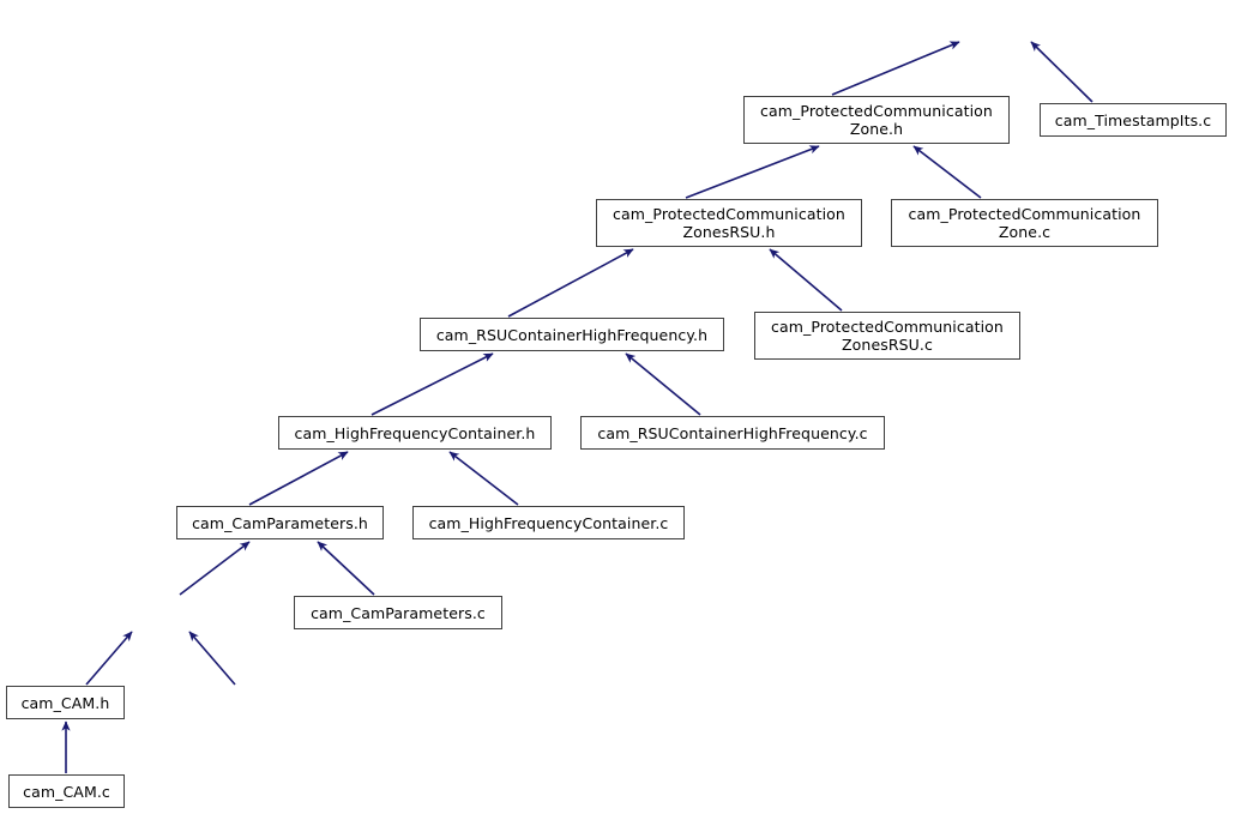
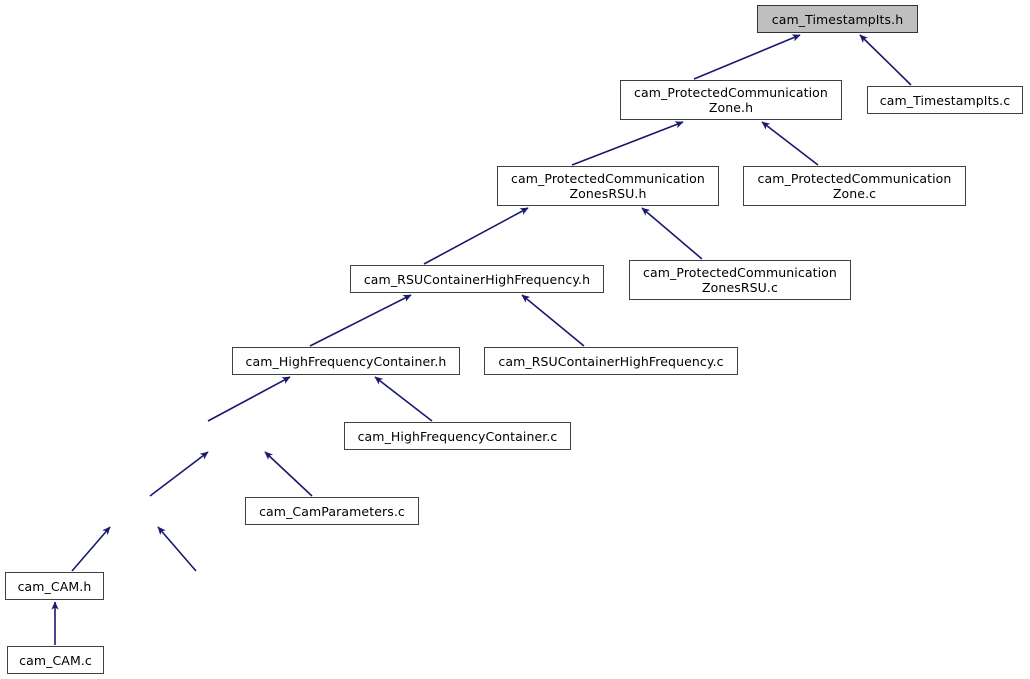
+ cam_TimestampIts.h
  cam_ProtectedCommunication
  Zone.h
  cam_TimestampIts.c
  cam_ProtectedCommunication
  ZonesRSU.h
  cam_ProtectedCommunication
  Zone.c
  cam_RSUContainerHighFrequency.h
  cam_ProtectedCommunication
  ZonesRSU.c
  cam_HighFrequencyContainer.h
  cam_RSUContainerHighFrequency.c
- cam_CamParameters.h
  cam_HighFrequencyContainer.c
  cam_CamParameters.c
  cam_CAM.h
  cam_CAM.c
